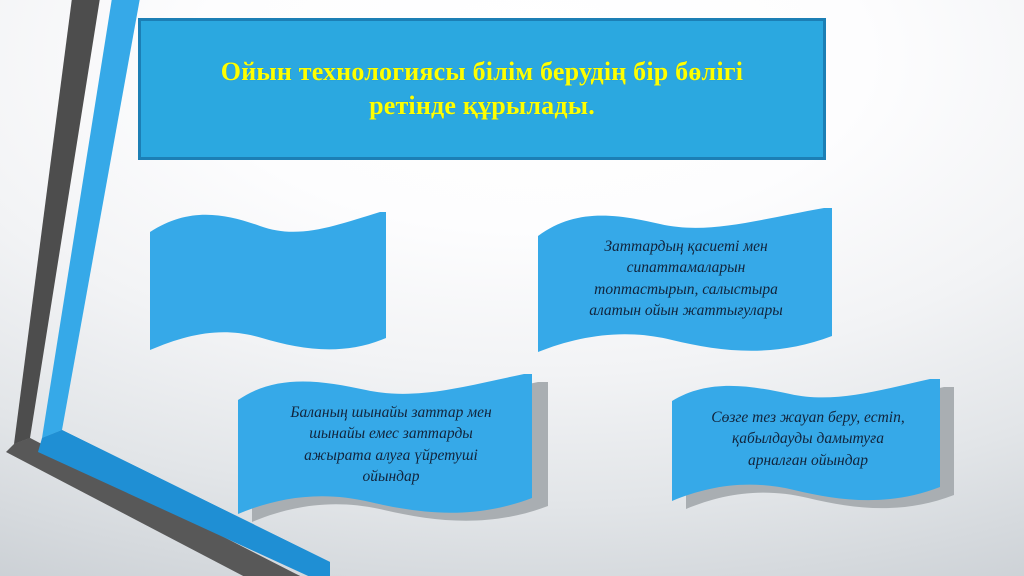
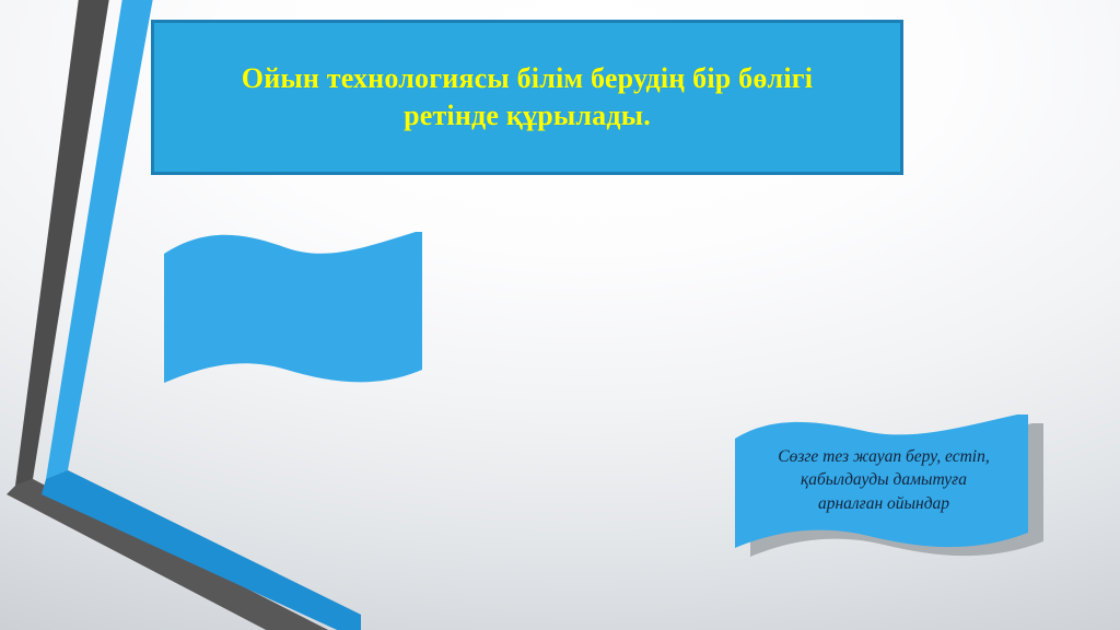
  Ойын технологиясы білім берудің бір бөлігі
  ретінде құрылады.
- Заттардың қасиеті мен
- сипаттамаларын
- топтастырып, салыстыра
- алатын ойын жаттығулары
- Баланың шынайы заттар мен
- шынайы емес заттарды
- ажырата алуға үйретуші
- ойындар
  Сөзге тез жауап беру, естіп,
  қабылдауды дамытуға
  арналған ойындар
